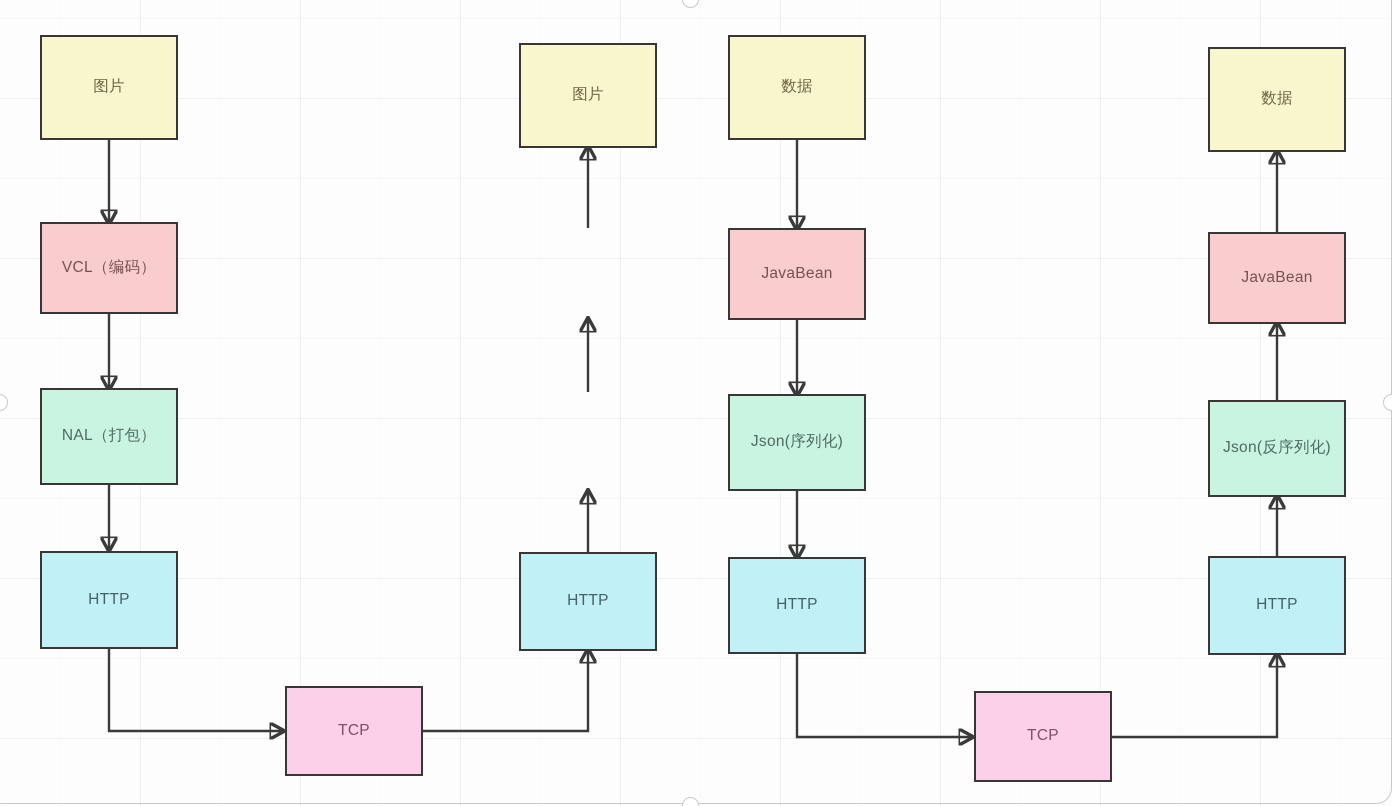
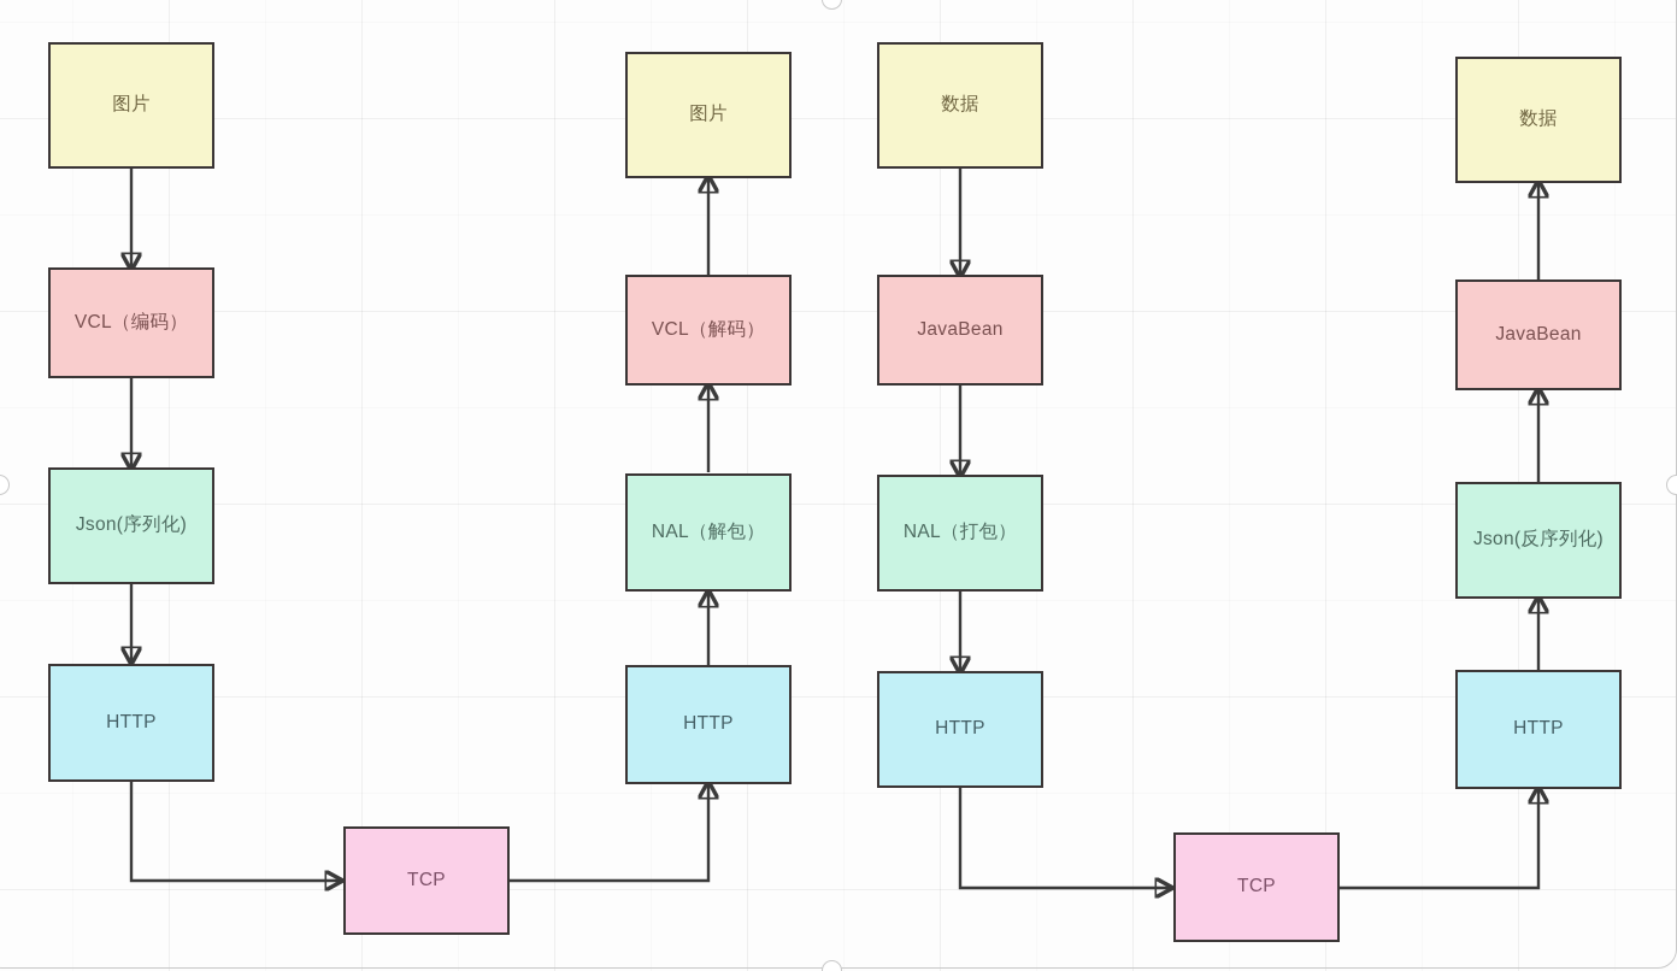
  图片
  VCL（编码）
- NAL（打包）
+ Json(序列化)
  HTTP
  TCP
  图片
+ VCL（解码）
+ NAL（解包）
  HTTP
  数据
  JavaBean
- Json(序列化)
+ NAL（打包）
  HTTP
  TCP
  数据
  JavaBean
  Json(反序列化)
  HTTP
